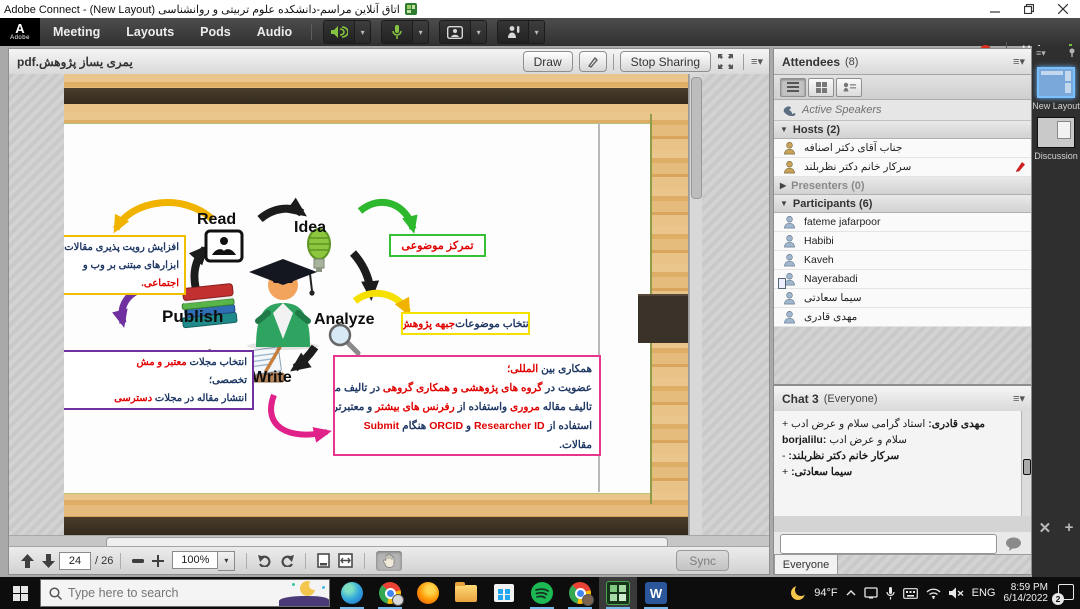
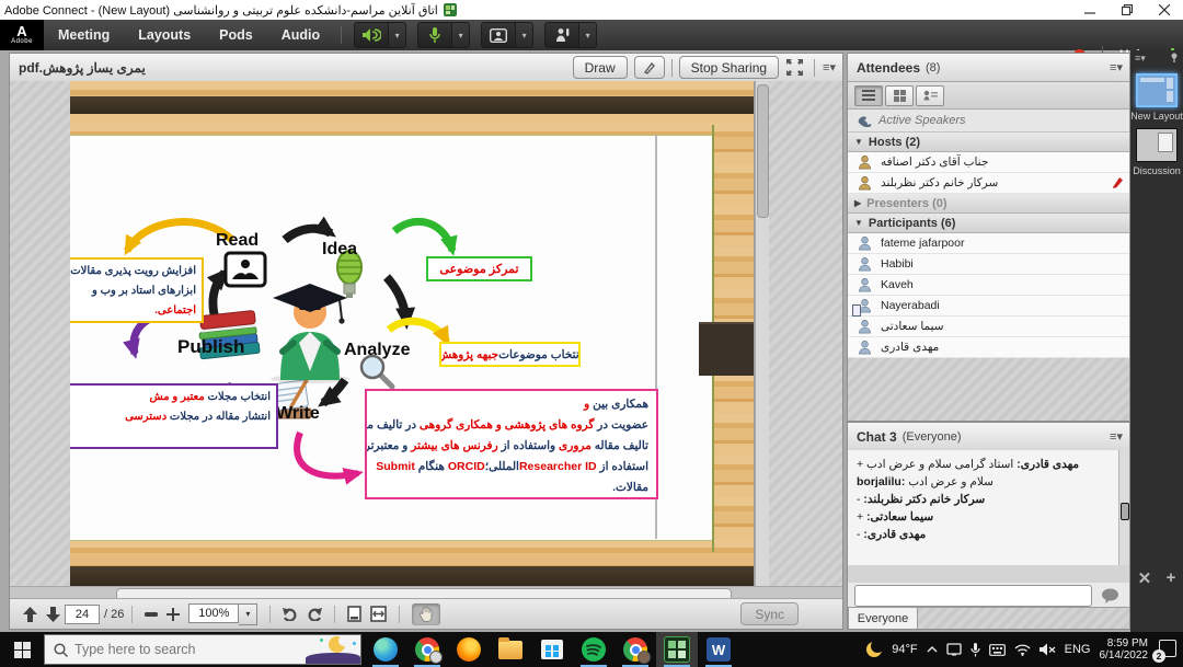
  اتاق آنلاین مراسم-دانشکده علوم تربیتی و روانشناسی (New Layout) - Adobe Connect
  A
  Meeting
  Layouts
  Pods
  Audio
  ▾
  ▾
  ▾
  ▾
  یمری یساز پژوهش.pdf
  Draw
  Stop Sharing
  ≡▾
  Read
  Idea
  Analyze
  Write
  Publish
  افزایش رویت پذیری مقالات
- ابزارهای مبتنی بر وب و
+ ابزارهای استاد بر وب و
  اجتماعی.
  تمرکز موضوعی
  نتخاب موضوعات
  جبهه پژوهش
  انتخاب مجلات معتبر و مش
- تخصصی؛
  انتشار مقاله در مجلات دسترسی
- همکاری بین المللی؛
+ همکاری بین و
  عضویت در گروه های پژوهشی و همکاری گروهی در تالیف م
  تالیف مقاله مروری واستفاده از رفرنس های بیشتر و معتبرتر
- استفاده از Researcher ID و ORCID هنگام Submit
+ استفاده از Researcher IDالمللی؛ORCID هنگام Submit
  مقالات.
  24
  / 26
  100%
  ▾
  Sync
  Attendees
  (8)
  ≡▾
  Active Speakers
  ▼
  Hosts (2)
  جناب آقای دکتر اصنافه
  سرکار خانم دکتر نظربلند
  ▶
  Presenters (0)
  ▼
  Participants (6)
  fateme jafarpoor
  Habibi
  Kaveh
  Nayerabadi
  سیما سعادتی
  مهدی قادری
  Chat 3
  (Everyone)
  ≡▾
  مهدی قادری: استاد گرامی سلام و عرض ادب +
  borjalilu: سلام و عرض ادب
  سرکار خانم دکتر نظربلند: -
  سیما سعادتی: +
+ مهدی قادری: -
  Everyone
  ≡▾
  New Layout
  Discussion
  ✕
  +
  Type here to search
  W
  94°F
  ENG
  8:59 PM
  6/14/2022
  2
